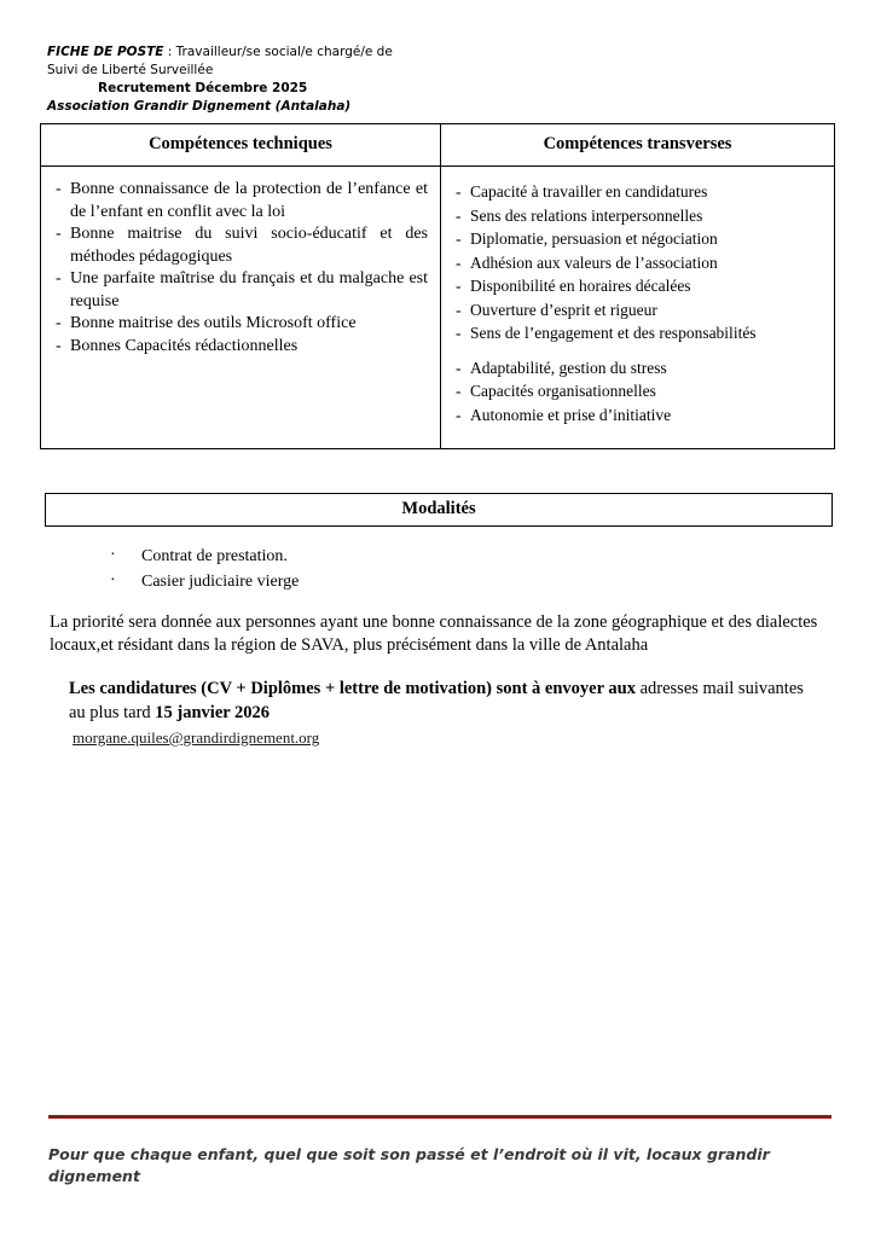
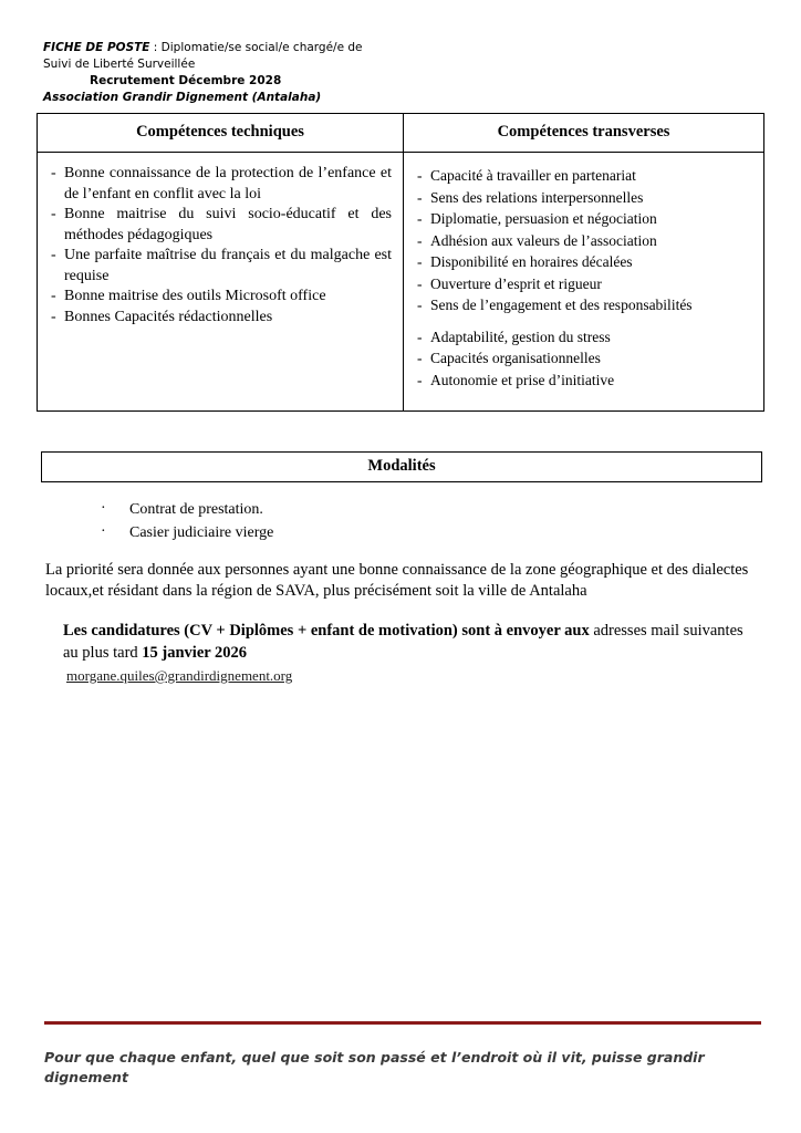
- FICHE DE POSTE : Travailleur/se social/e chargé/e de
+ FICHE DE POSTE : Diplomatie/se social/e chargé/e de
  Suivi de Liberté Surveillée
- Recrutement Décembre 2025
+ Recrutement Décembre 2028
  Association Grandir Dignement (Antalaha)
  Compétences techniques	Compétences transverses
- Bonne connaissance de la protection de l’enfance et de l’enfant en conflit avec la loi Bonne maitrise du suivi socio-éducatif et des méthodes pédagogiques Une parfaite maîtrise du français et du malgache est requise Bonne maitrise des outils Microsoft office Bonnes Capacités rédactionnelles	Capacité à travailler en candidatures Sens des relations interpersonnelles Diplomatie, persuasion et négociation Adhésion aux valeurs de l’association Disponibilité en horaires décalées Ouverture d’esprit et rigueur Sens de l’engagement et des responsabilités Adaptabilité, gestion du stress Capacités organisationnelles Autonomie et prise d’initiative
+ Bonne connaissance de la protection de l’enfance et de l’enfant en conflit avec la loi Bonne maitrise du suivi socio-éducatif et des méthodes pédagogiques Une parfaite maîtrise du français et du malgache est requise Bonne maitrise des outils Microsoft office Bonnes Capacités rédactionnelles	Capacité à travailler en partenariat Sens des relations interpersonnelles Diplomatie, persuasion et négociation Adhésion aux valeurs de l’association Disponibilité en horaires décalées Ouverture d’esprit et rigueur Sens de l’engagement et des responsabilités Adaptabilité, gestion du stress Capacités organisationnelles Autonomie et prise d’initiative
  Modalités
  Contrat de prestation.
  Casier judiciaire vierge
- La priorité sera donnée aux personnes ayant une bonne connaissance de la zone géographique et des dialectes locaux,et résidant dans la région de SAVA, plus précisément dans la ville de Antalaha
+ La priorité sera donnée aux personnes ayant une bonne connaissance de la zone géographique et des dialectes locaux,et résidant dans la région de SAVA, plus précisément soit la ville de Antalaha
- Les candidatures (CV + Diplômes + lettre de motivation) sont à envoyer aux adresses mail suivantes
+ Les candidatures (CV + Diplômes + enfant de motivation) sont à envoyer aux adresses mail suivantes
  au plus tard 15 janvier 2026
  morgane.quiles@grandirdignement.org
- Pour que chaque enfant, quel que soit son passé et l’endroit où il vit, locaux grandir dignement
+ Pour que chaque enfant, quel que soit son passé et l’endroit où il vit, puisse grandir dignement
